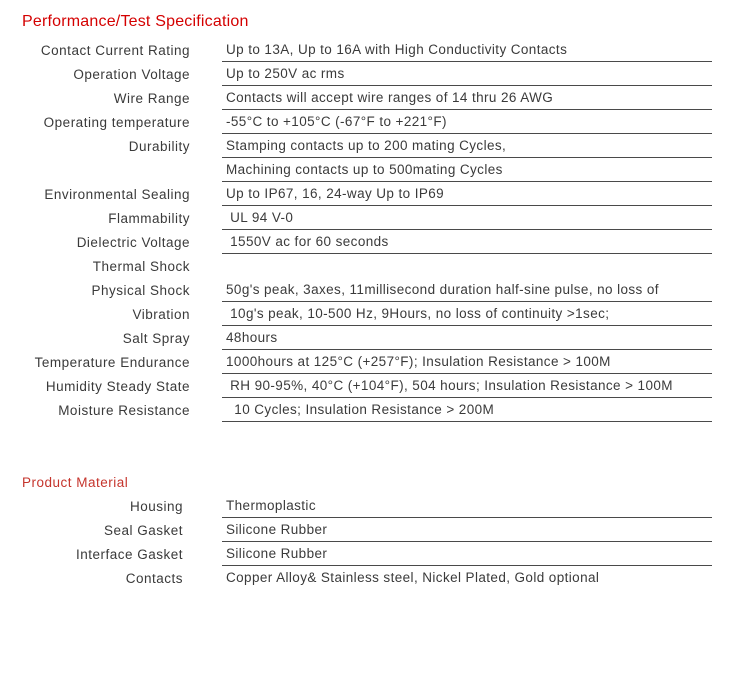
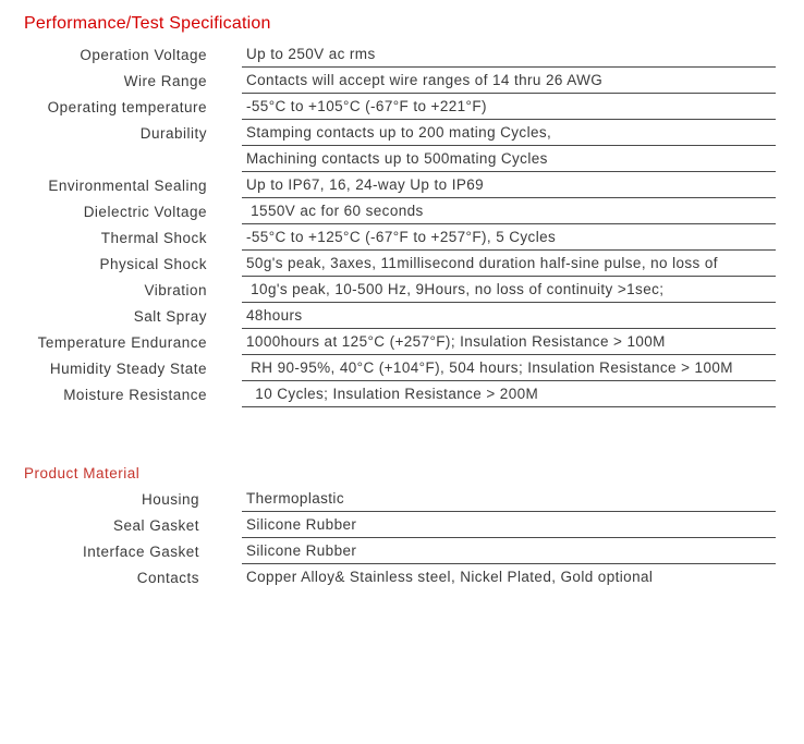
  Performance/Test Specification
- Contact Current Rating
- Up to 13A, Up to 16A with High Conductivity Contacts
  Operation Voltage
  Up to 250V ac rms
  Wire Range
  Contacts will accept wire ranges of 14 thru 26 AWG
  Operating temperature
  -55°C to +105°C (-67°F to +221°F)
  Durability
  Stamping contacts up to 200 mating Cycles,
  Machining contacts up to 500mating Cycles
  Environmental Sealing
  Up to IP67, 16, 24-way Up to IP69
- Flammability
- UL 94 V-0
  Dielectric Voltage
  1550V ac for 60 seconds
  Thermal Shock
+ -55°C to +125°C (-67°F to +257°F), 5 Cycles
  Physical Shock
  50g's peak, 3axes, 11millisecond duration half-sine pulse, no loss of
  Vibration
  10g's peak, 10-500 Hz, 9Hours, no loss of continuity >1sec;
  Salt Spray
  48hours
  Temperature Endurance
  1000hours at 125°C (+257°F); Insulation Resistance > 100M
  Humidity Steady State
  RH 90-95%, 40°C (+104°F), 504 hours; Insulation Resistance > 100M
  Moisture Resistance
  10 Cycles; Insulation Resistance > 200M
  Product Material
  Housing
  Thermoplastic
  Seal Gasket
  Silicone Rubber
  Interface Gasket
  Silicone Rubber
  Contacts
  Copper Alloy& Stainless steel, Nickel Plated, Gold optional
